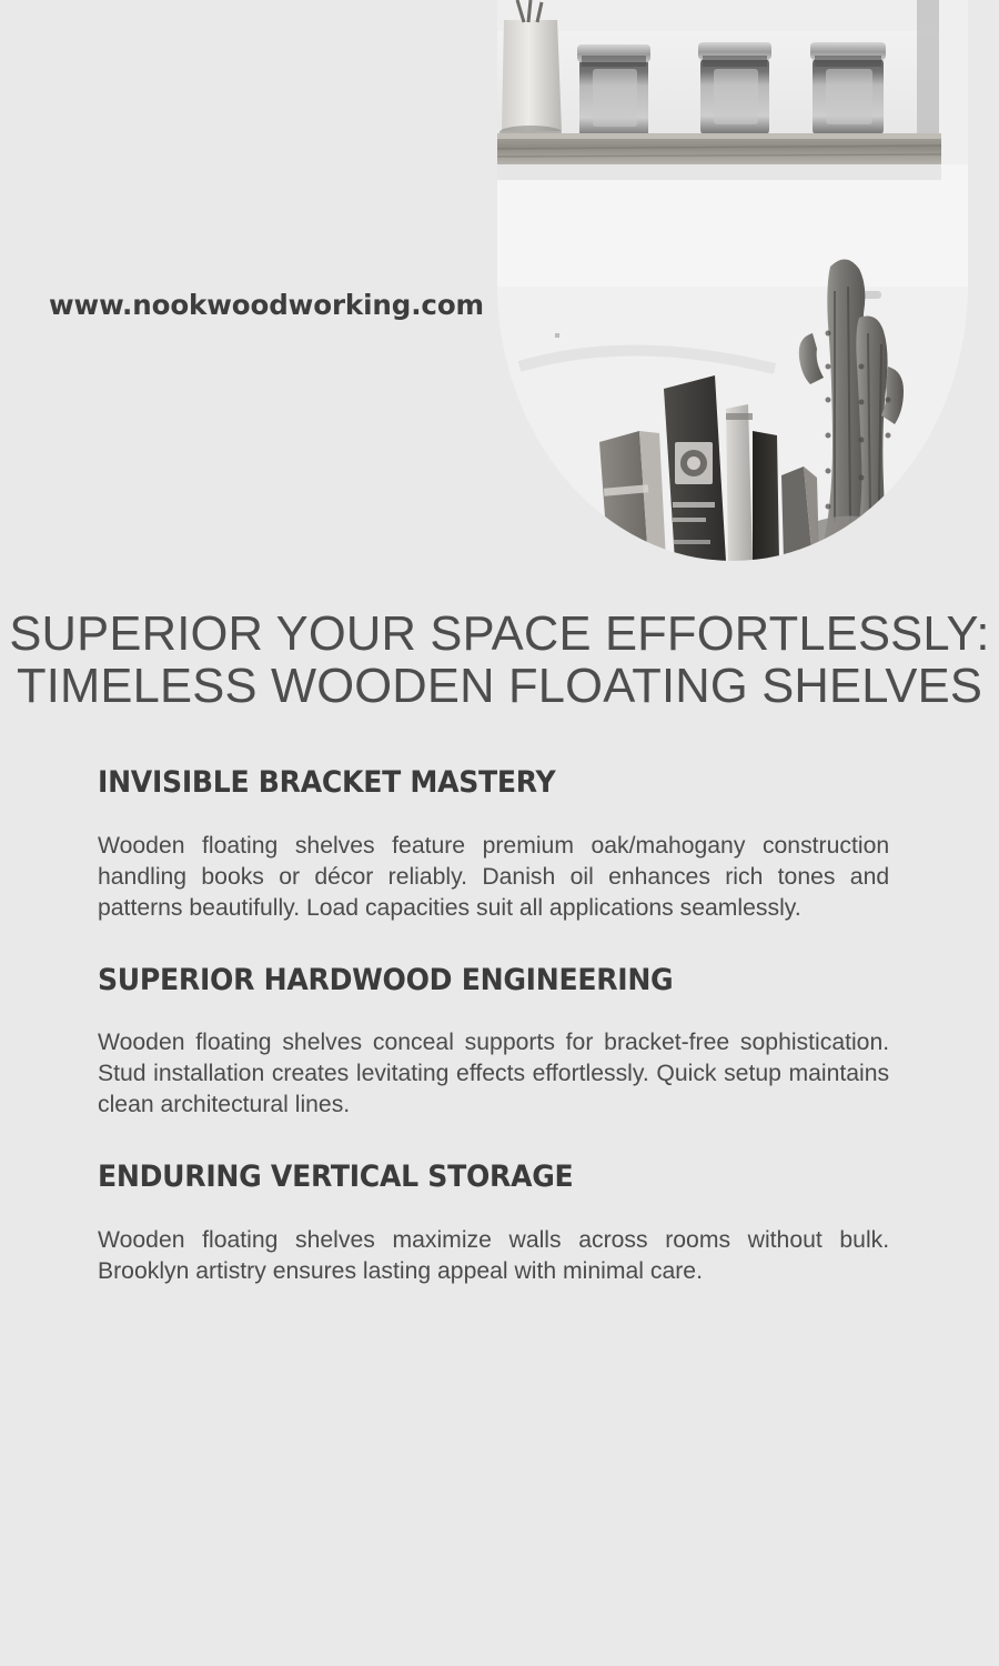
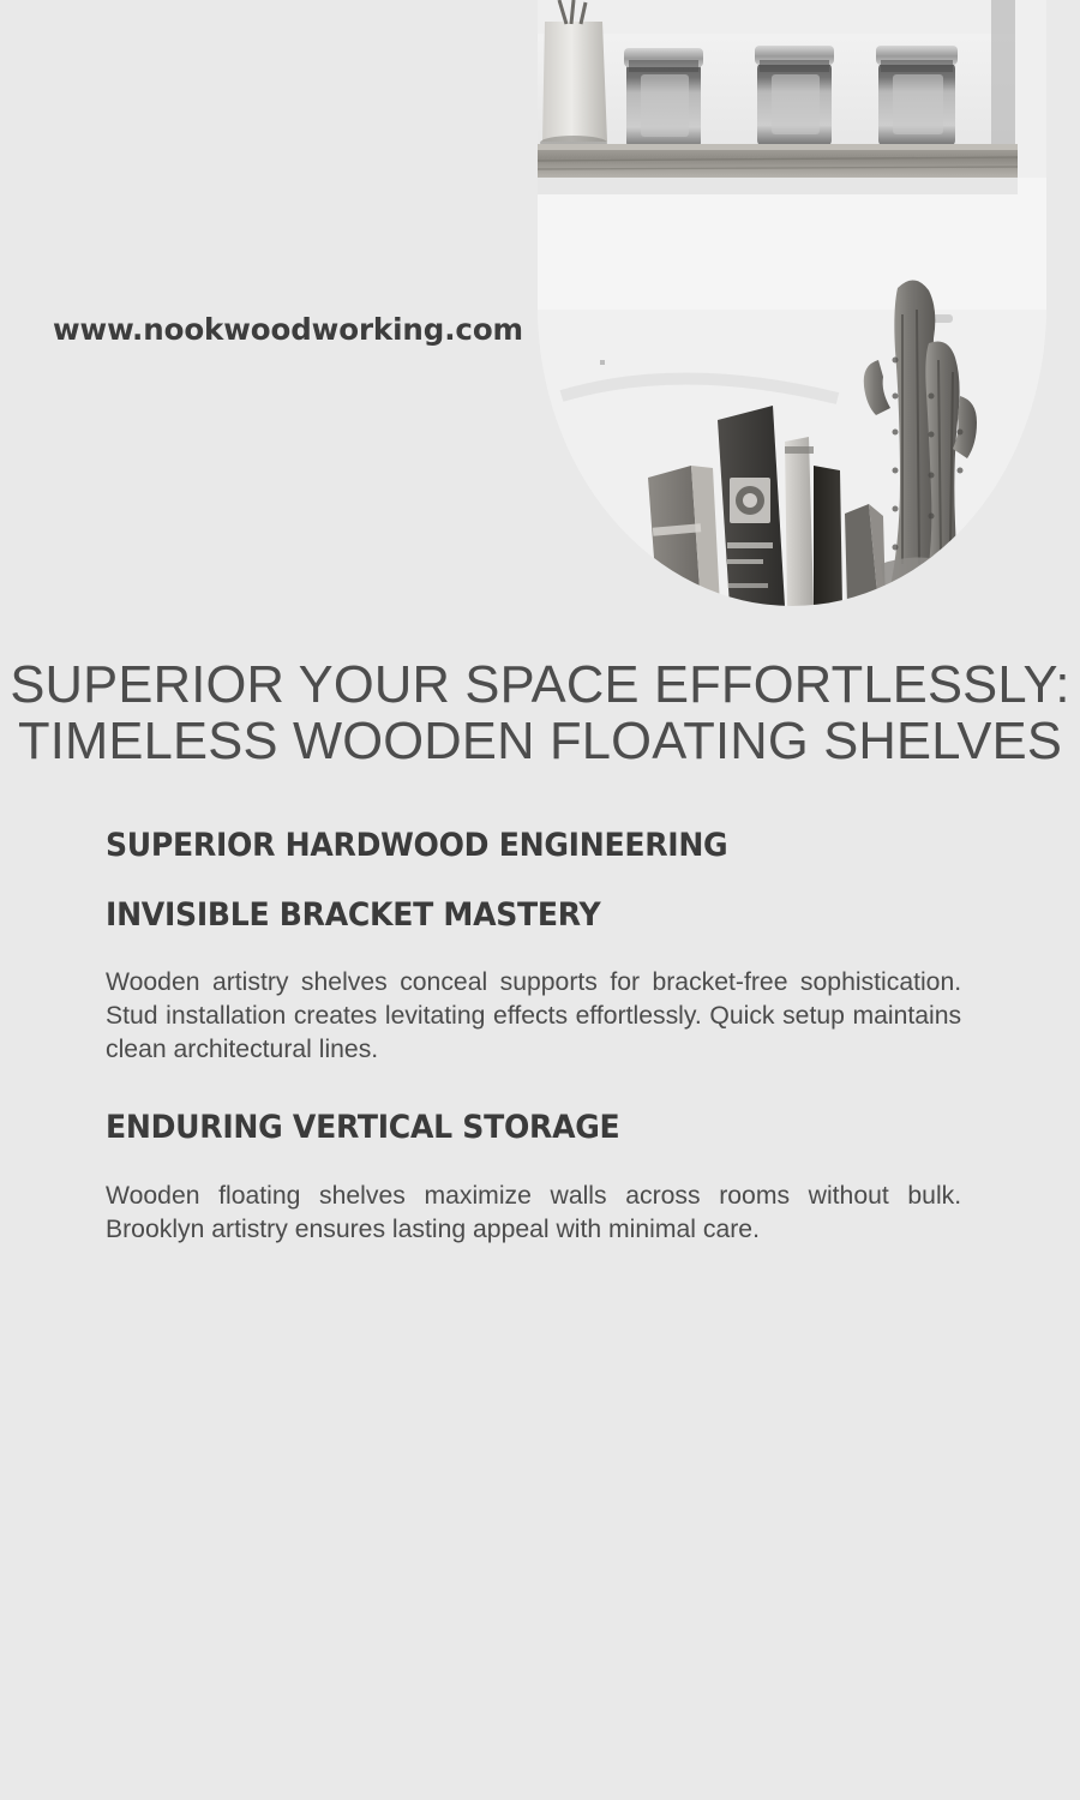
  www.nookwoodworking.com
  SUPERIOR YOUR SPACE EFFORTLESSLY: TIMELESS WOODEN FLOATING SHELVES
- INVISIBLE BRACKET MASTERY
+ SUPERIOR HARDWOOD ENGINEERING
- Wooden floating shelves feature premium oak/mahogany construction handling books or décor reliably. Danish oil enhances rich tones and patterns beautifully. Load capacities suit all applications seamlessly.
- SUPERIOR HARDWOOD ENGINEERING
+ INVISIBLE BRACKET MASTERY
- Wooden floating shelves conceal supports for bracket-free sophistication. Stud installation creates levitating effects effortlessly. Quick setup maintains clean architectural lines.
+ Wooden artistry shelves conceal supports for bracket-free sophistication. Stud installation creates levitating effects effortlessly. Quick setup maintains clean architectural lines.
  ENDURING VERTICAL STORAGE
  Wooden floating shelves maximize walls across rooms without bulk. Brooklyn artistry ensures lasting appeal with minimal care.
